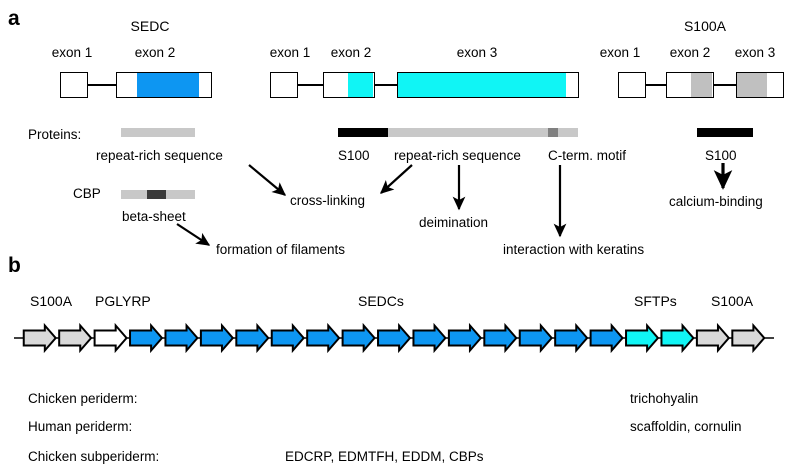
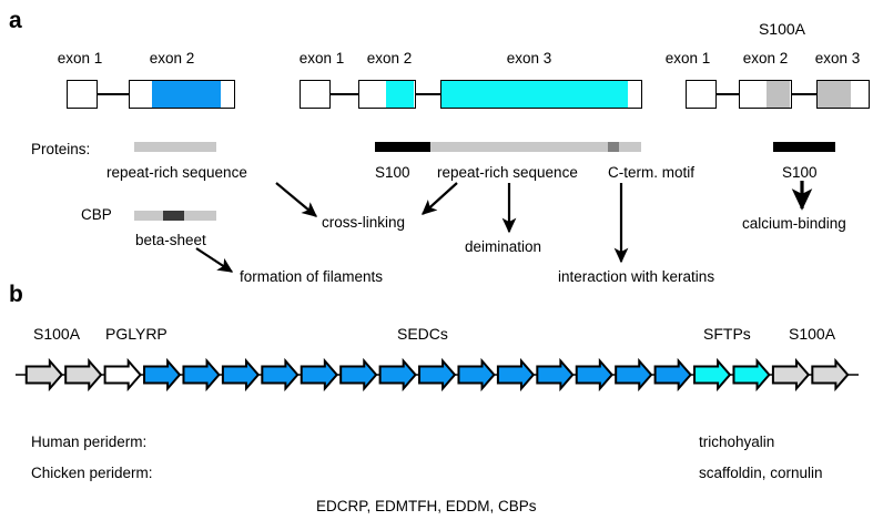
  a
- SEDC
  S100A
  exon 1
  exon 2
  exon 1
  exon 2
  exon 3
  exon 1
  exon 2
  exon 3
  Proteins:
  repeat-rich sequence
  CBP
  beta-sheet
  S100
  repeat-rich sequence
  C-term. motif
  S100
  cross-linking
  formation of filaments
  deimination
  interaction with keratins
  calcium-binding
  b
  S100A
  PGLYRP
  SEDCs
  SFTPs
  S100A
- Chicken periderm:
+ Human periderm:
  trichohyalin
- Human periderm:
+ Chicken periderm:
  scaffoldin, cornulin
- Chicken subperiderm:
  EDCRP, EDMTFH, EDDM, CBPs
